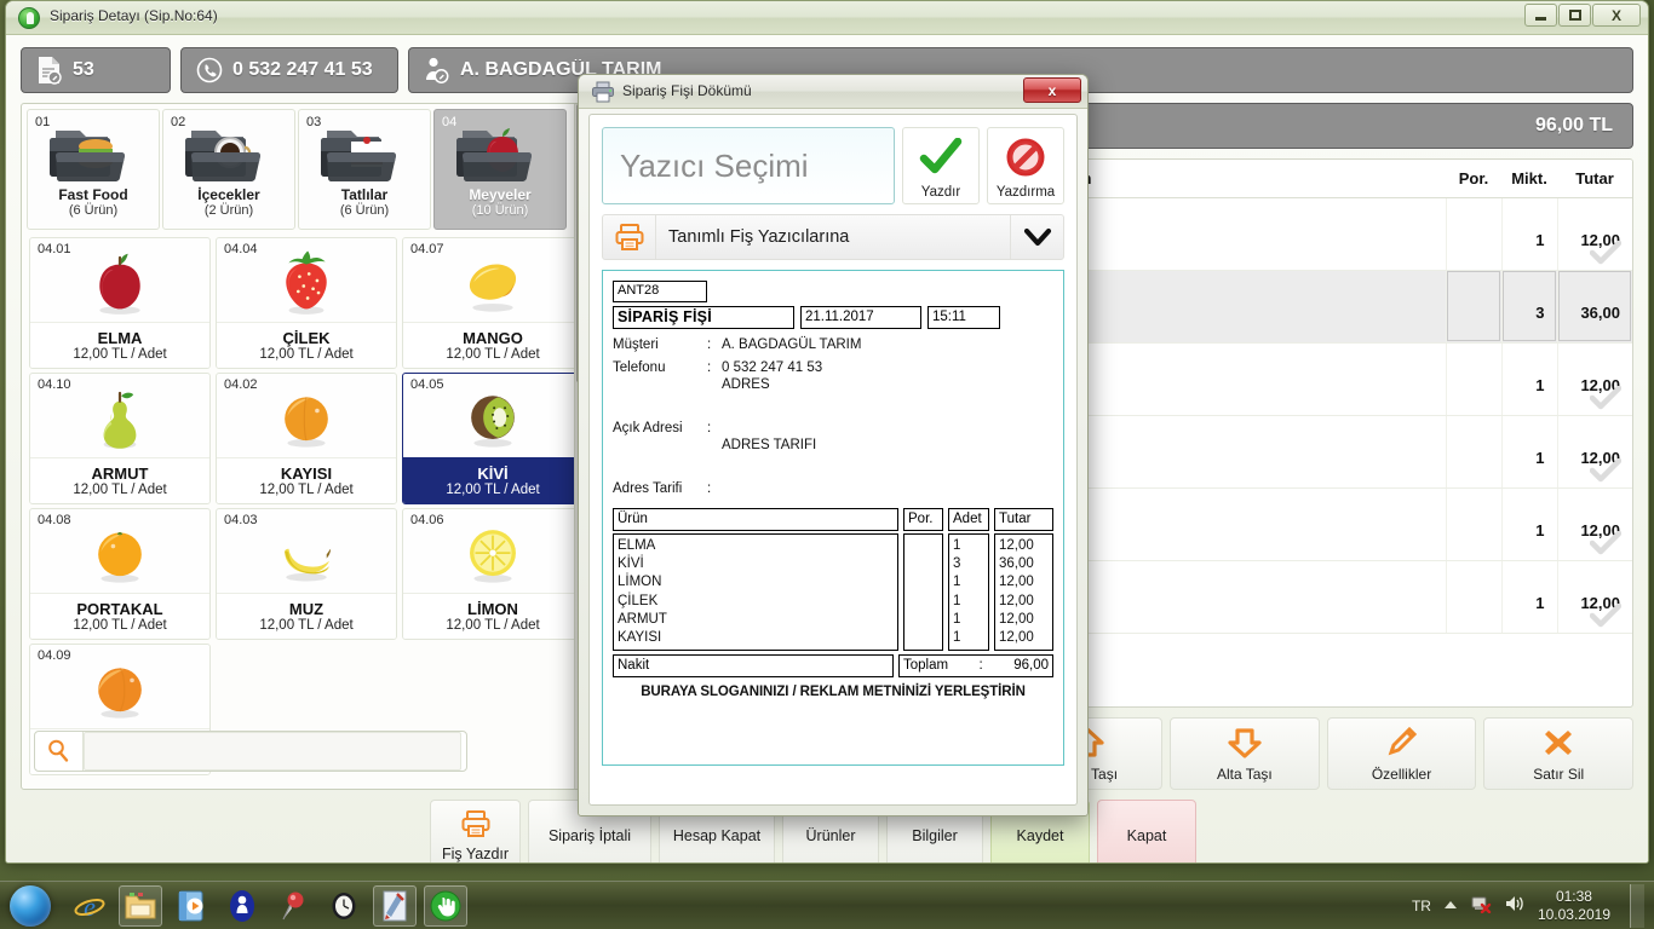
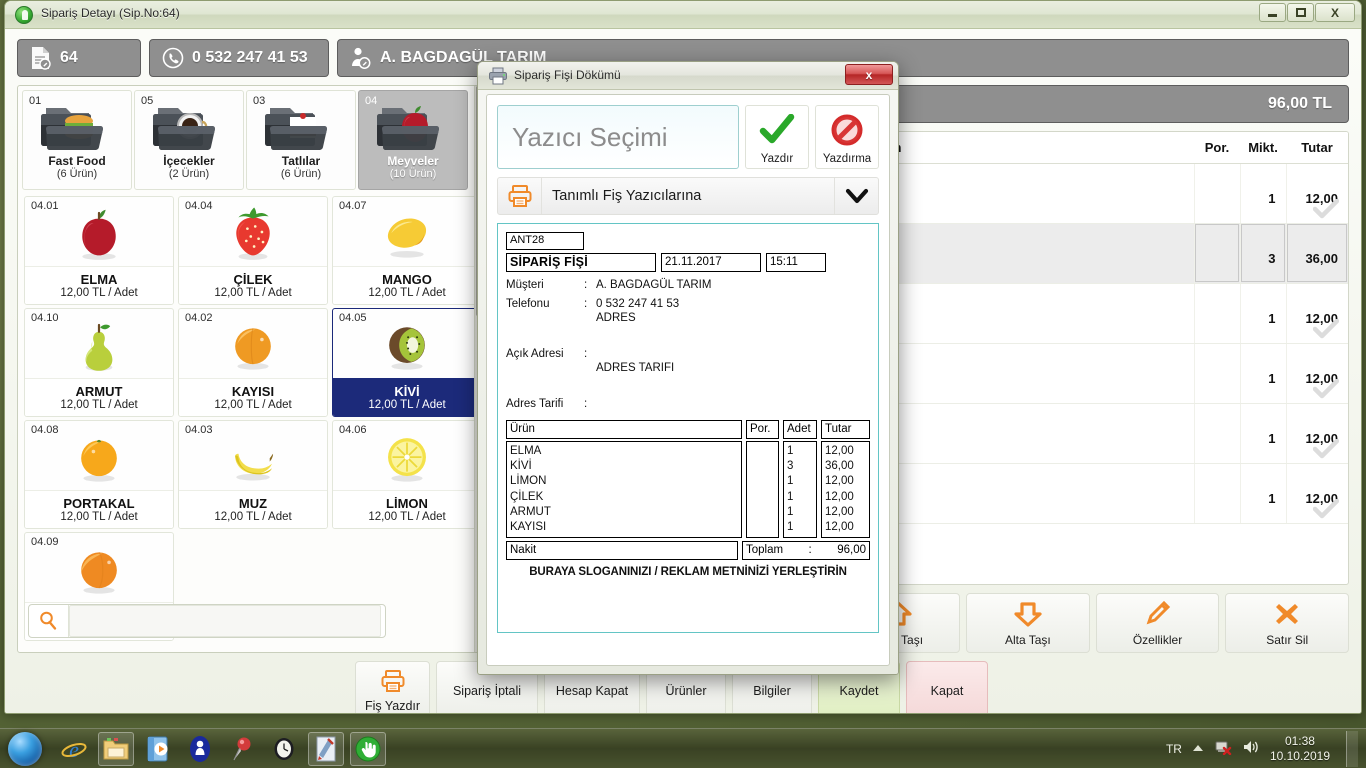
  Sipariş Detayı (Sip.No:64)
  X
- 53
+ 64
  0 532 247 41 53
  A. BAGDAGÜL TARIM
  01
  Fast Food
  (6 Ürün)
- 02
+ 05
  İçecekler
  (2 Ürün)
  03
  Tatlılar
  (6 Ürün)
  04
  Meyveler
  (10 Ürün)
  04.01
  ELMA
  12,00 TL / Adet
  04.04
  ÇİLEK
  12,00 TL / Adet
  04.07
  MANGO
  12,00 TL / Adet
  04.10
  ARMUT
  12,00 TL / Adet
  04.02
  KAYISI
  12,00 TL / Adet
  04.05
  KİVİ
  12,00 TL / Adet
  04.08
  PORTAKAL
  12,00 TL / Adet
  04.03
  MUZ
  12,00 TL / Adet
  04.06
  LİMON
  12,00 TL / Adet
  04.09
  96,00 TL
  	Por.	Mikt.	Tutar
  Alta Taşı
  Özellikler
  Satır Sil
  Fiş Yazdır
  Sipariş İptali
  Hesap Kapat
  Ürünler
  Bilgiler
  Kaydet
  Kapat
  Sipariş Fişi Dökümü
  x
  Yazıcı Seçimi
  Yazdır
  Yazdırma
  Tanımlı Fiş Yazıcılarına
  ANT28
  SİPARİŞ FİŞİ
  21.11.2017
  15:11
  Müşteri
  :
  A. BAGDAGÜL TARIM
  Telefonu
  :
  0 532 247 41 53
  Açık Adresi
  :
  ADRES
  Adres Tarifi
  :
  ADRES TARIFI
  Ürün
  Por.
  Adet
  Tutar
  ELMA
  KİVİ
  LİMON
  ÇİLEK
  ARMUT
  KAYISI
  1
  3
  1
  1
  1
  1
  12,00
  36,00
  12,00
  12,00
  12,00
  12,00
  Nakit
  Toplam
  :
  96,00
  BURAYA SLOGANINIZI / REKLAM METNİNİZİ YERLEŞTİRİN
  e
  TR
  01:38
- 10.03.2019
+ 10.10.2019
